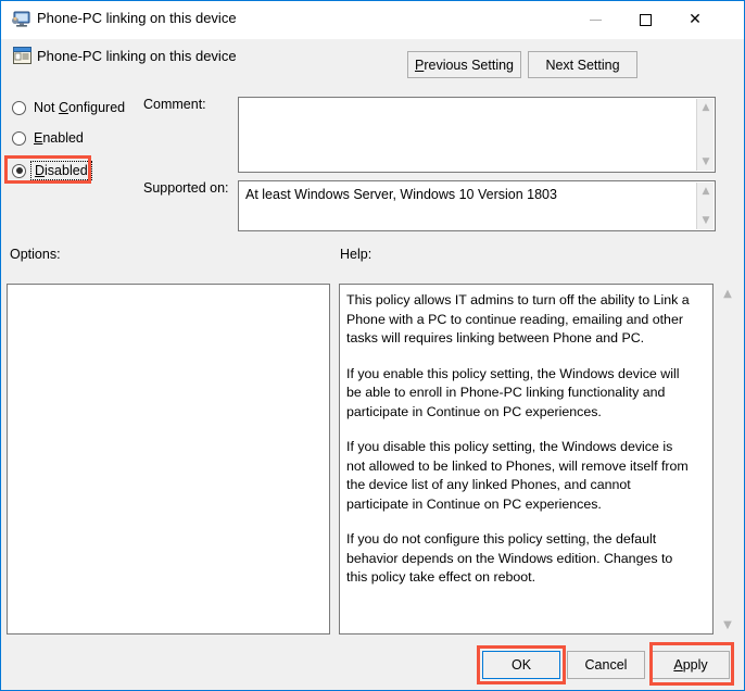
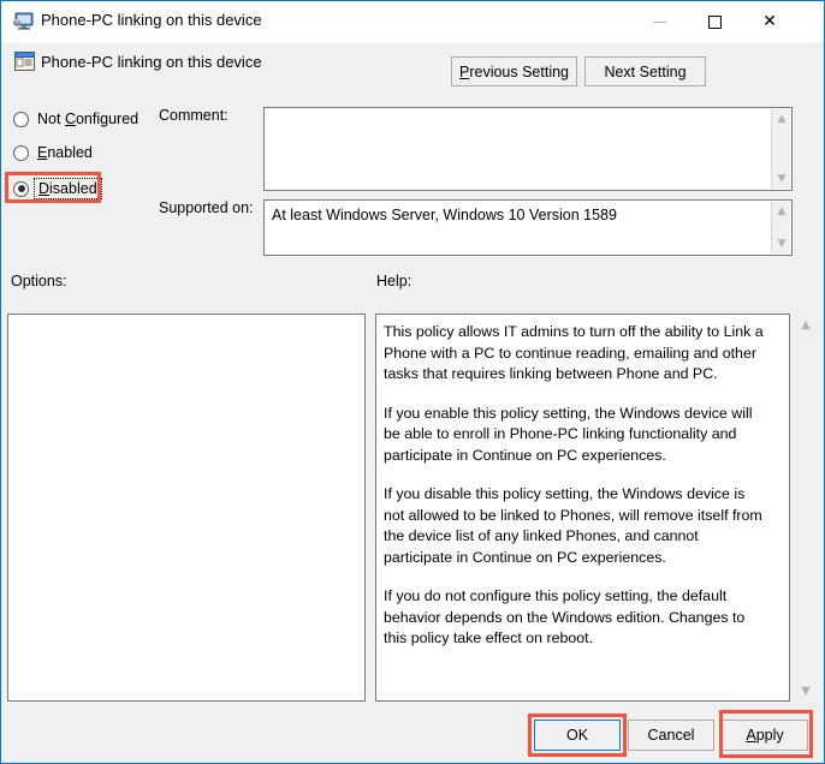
  Phone-PC linking on this device
  ✕
  Phone-PC linking on this device
  Previous Setting
  Next Setting
  Not Configured
  Enabled
  Disabled
  Comment:
  ▲
  ▼
  Supported on:
- At least Windows Server, Windows 10 Version 1803
+ At least Windows Server, Windows 10 Version 1589
  ▲
  ▼
  Options:
  Help:
- This policy allows IT admins to turn off the ability to Link a Phone with a PC to continue reading, emailing and other tasks will requires linking between Phone and PC.
+ This policy allows IT admins to turn off the ability to Link a Phone with a PC to continue reading, emailing and other tasks that requires linking between Phone and PC.
  If you enable this policy setting, the Windows device will be able to enroll in Phone-PC linking functionality and participate in Continue on PC experiences.
  If you disable this policy setting, the Windows device is not allowed to be linked to Phones, will remove itself from the device list of any linked Phones, and cannot participate in Continue on PC experiences.
  If you do not configure this policy setting, the default behavior depends on the Windows edition. Changes to this policy take effect on reboot.
  ▲
  ▼
  OK
  Cancel
  Apply
